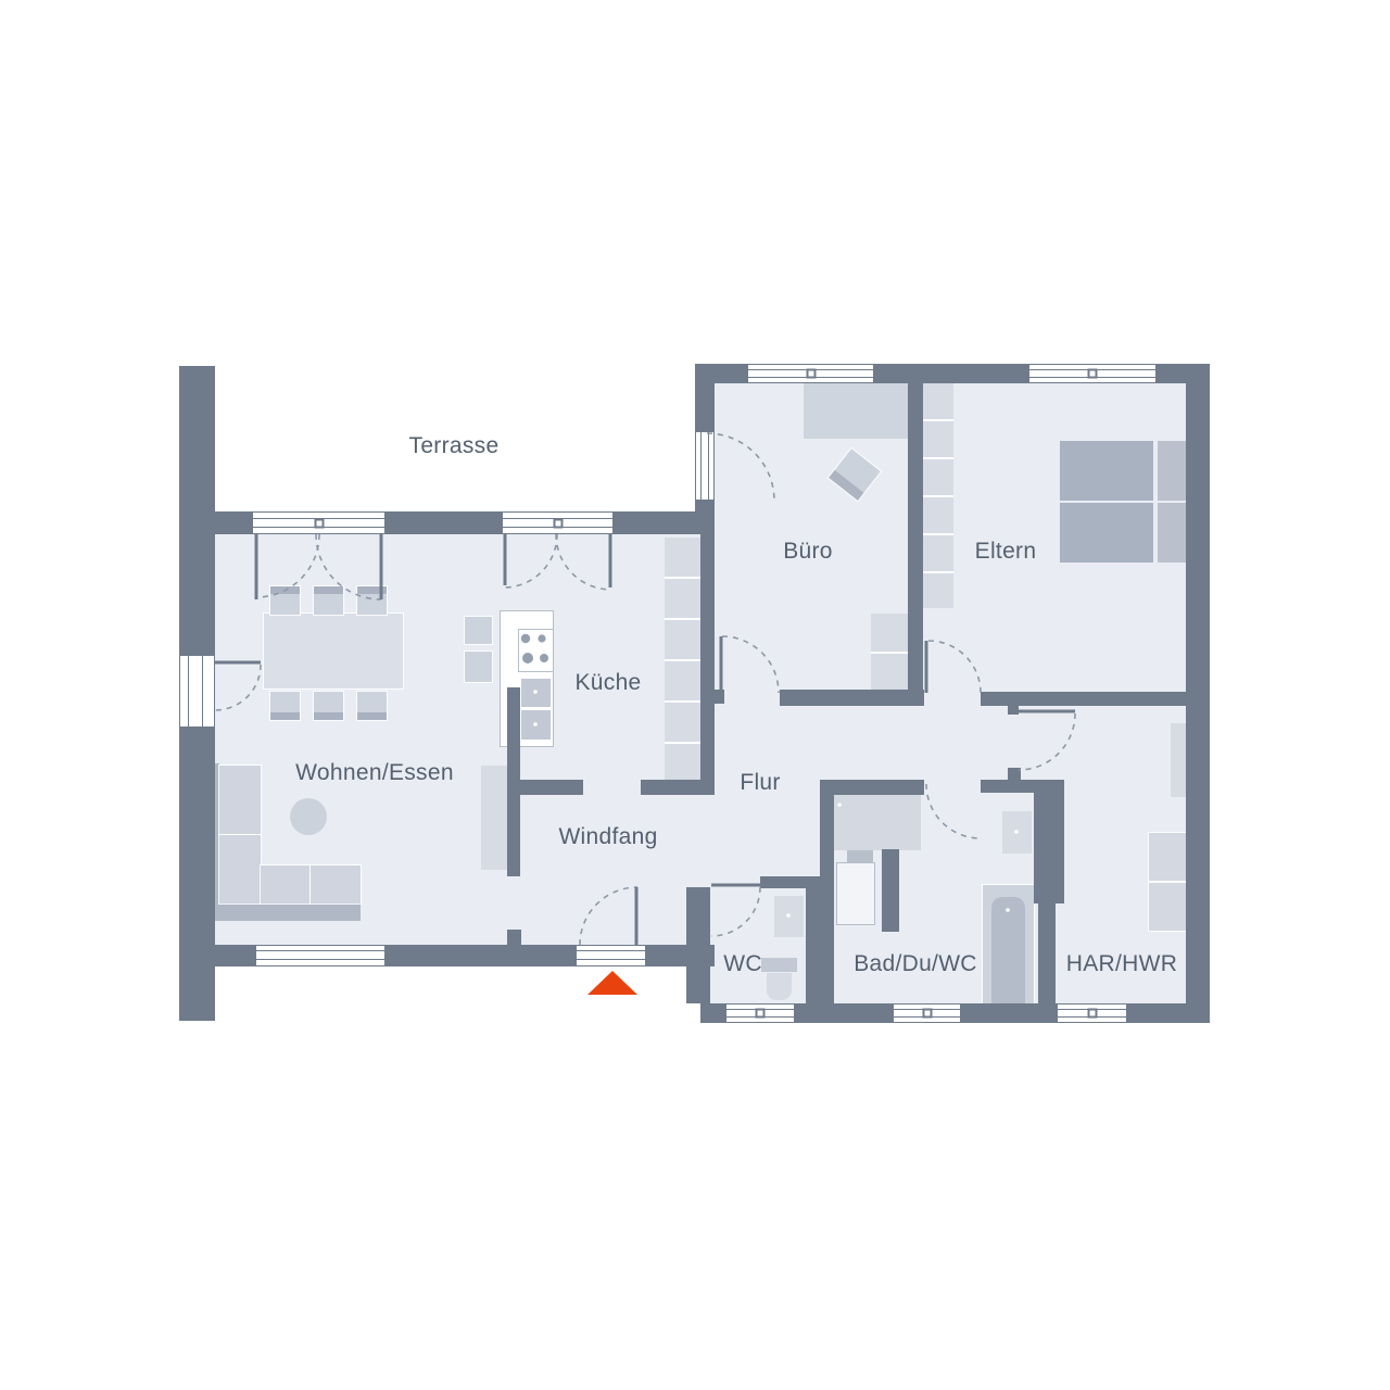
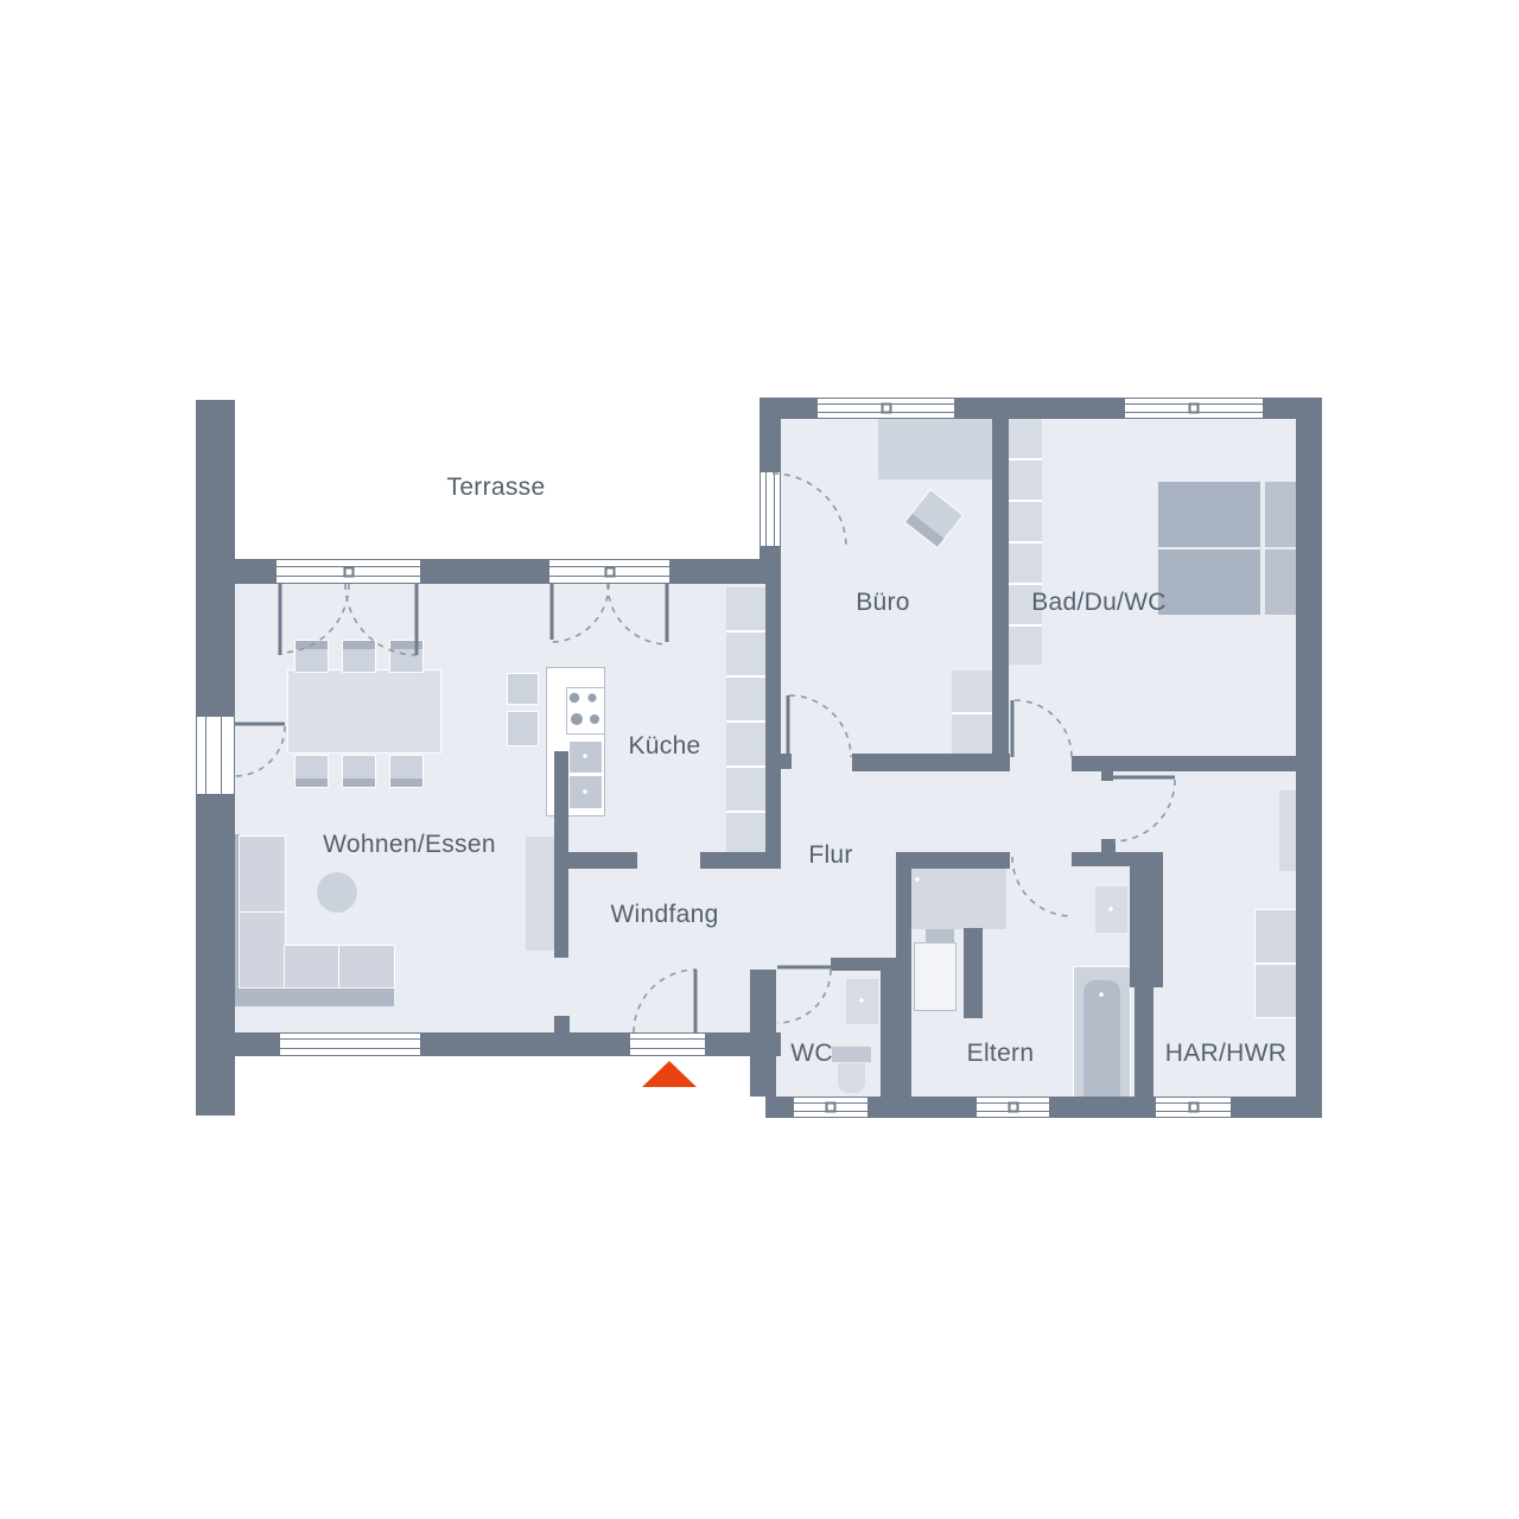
  Terrasse
  Büro
- Eltern
+ Bad/Du/WC
  Küche
  Wohnen/Essen
  Flur
  Windfang
  WC
- Bad/Du/WC
+ Eltern
  HAR/HWR
